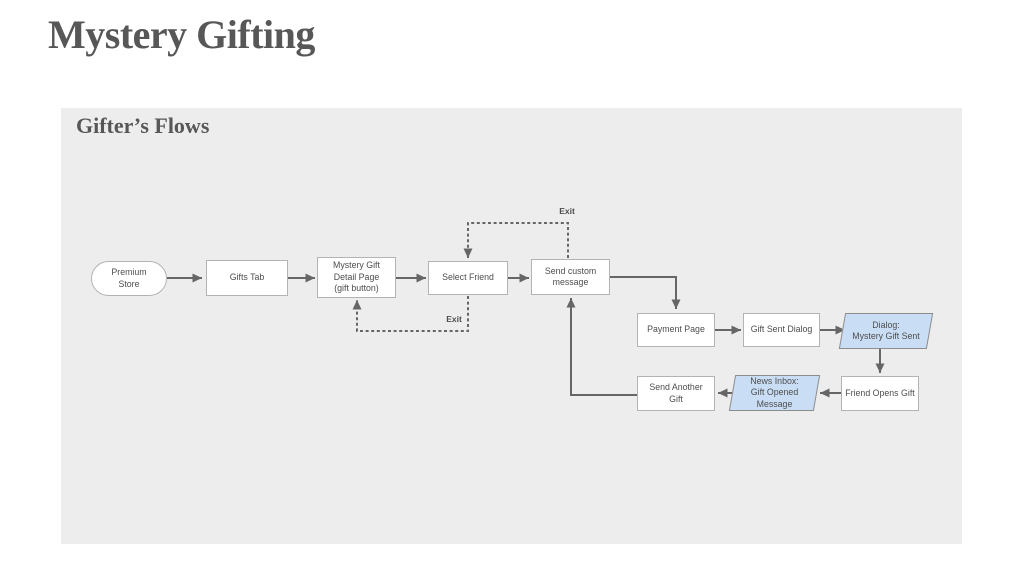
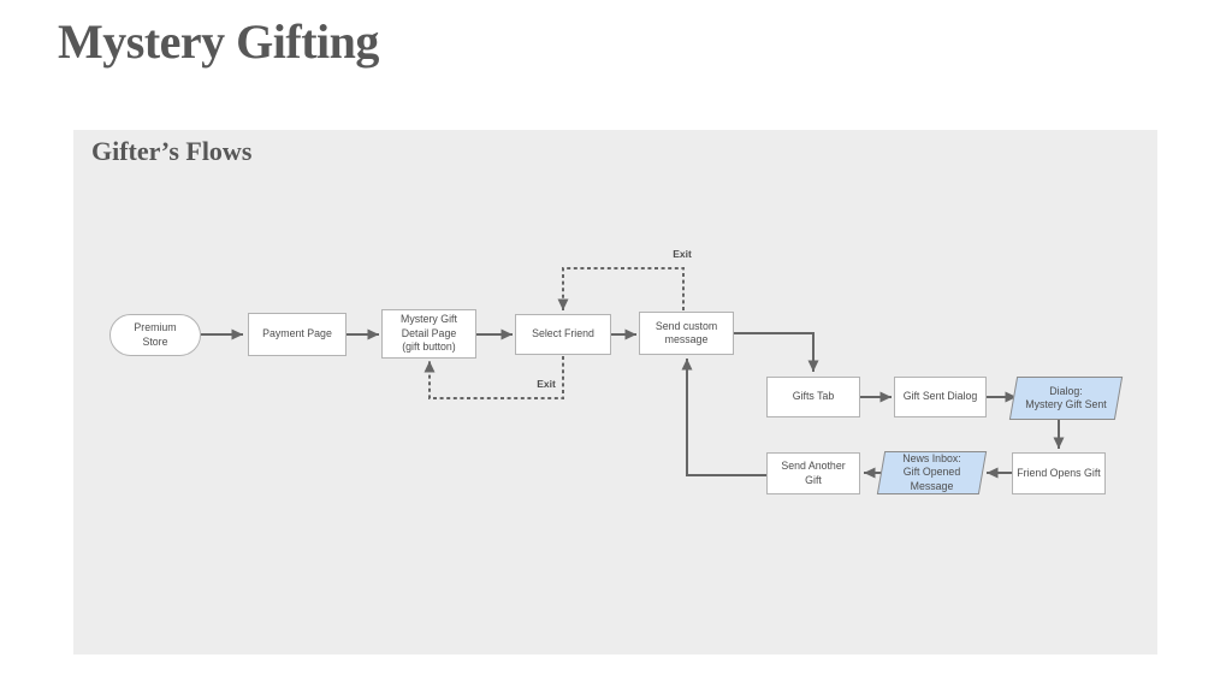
  Mystery Gifting
  Gifter’s Flows
  Premium
  Store
- Gifts Tab
+ Payment Page
  Mystery Gift
  Detail Page
  (gift button)
  Select Friend
  Send custom
  message
- Payment Page
+ Gifts Tab
  Gift Sent Dialog
  Dialog:
  Mystery Gift Sent
  Friend Opens Gift
  News Inbox:
  Gift Opened
  Message
  Send Another
  Gift
  Exit
  Exit
